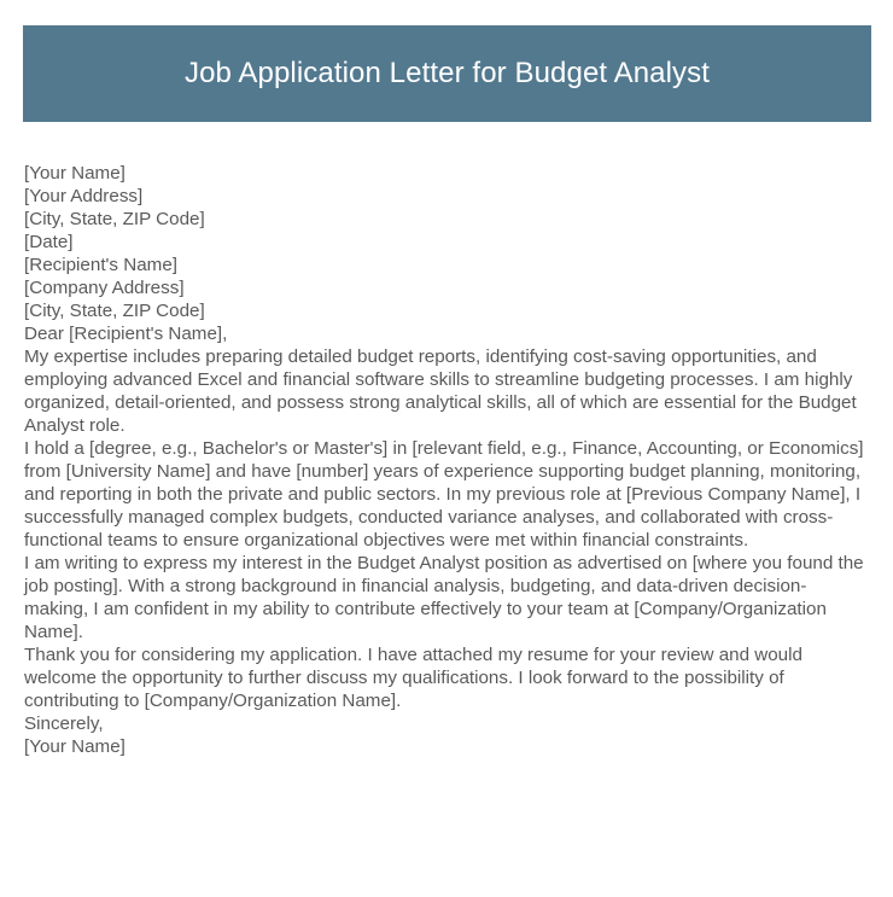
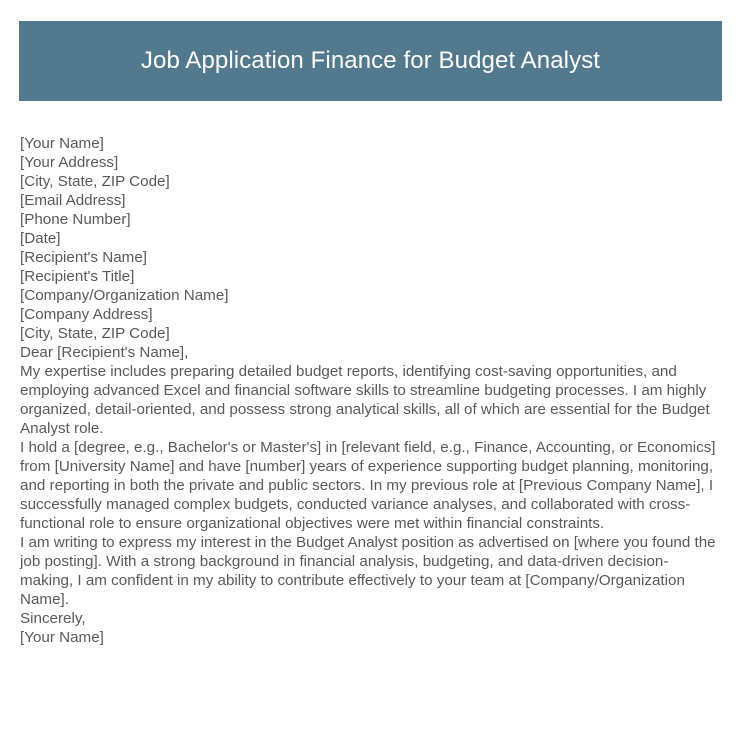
- Job Application Letter for Budget Analyst
+ Job Application Finance for Budget Analyst
  [Your Name]
  [Your Address]
  [City, State, ZIP Code]
+ [Email Address]
+ [Phone Number]
  [Date]
  [Recipient's Name]
+ [Recipient's Title]
+ [Company/Organization Name]
  [Company Address]
  [City, State, ZIP Code]
  Dear [Recipient's Name],
  My expertise includes preparing detailed budget reports, identifying cost-saving opportunities, and employing advanced Excel and financial software skills to streamline budgeting processes. I am highly organized, detail-oriented, and possess strong analytical skills, all of which are essential for the Budget Analyst role.
- I hold a [degree, e.g., Bachelor's or Master's] in [relevant field, e.g., Finance, Accounting, or Economics] from [University Name] and have [number] years of experience supporting budget planning, monitoring, and reporting in both the private and public sectors. In my previous role at [Previous Company Name], I successfully managed complex budgets, conducted variance analyses, and collaborated with cross-functional teams to ensure organizational objectives were met within financial constraints.
+ I hold a [degree, e.g., Bachelor's or Master's] in [relevant field, e.g., Finance, Accounting, or Economics] from [University Name] and have [number] years of experience supporting budget planning, monitoring, and reporting in both the private and public sectors. In my previous role at [Previous Company Name], I successfully managed complex budgets, conducted variance analyses, and collaborated with cross-functional role to ensure organizational objectives were met within financial constraints.
  I am writing to express my interest in the Budget Analyst position as advertised on [where you found the job posting]. With a strong background in financial analysis, budgeting, and data-driven decision-making, I am confident in my ability to contribute effectively to your team at [Company/Organization Name].
- Thank you for considering my application. I have attached my resume for your review and would welcome the opportunity to further discuss my qualifications. I look forward to the possibility of contributing to [Company/Organization Name].
  Sincerely,
  [Your Name]
